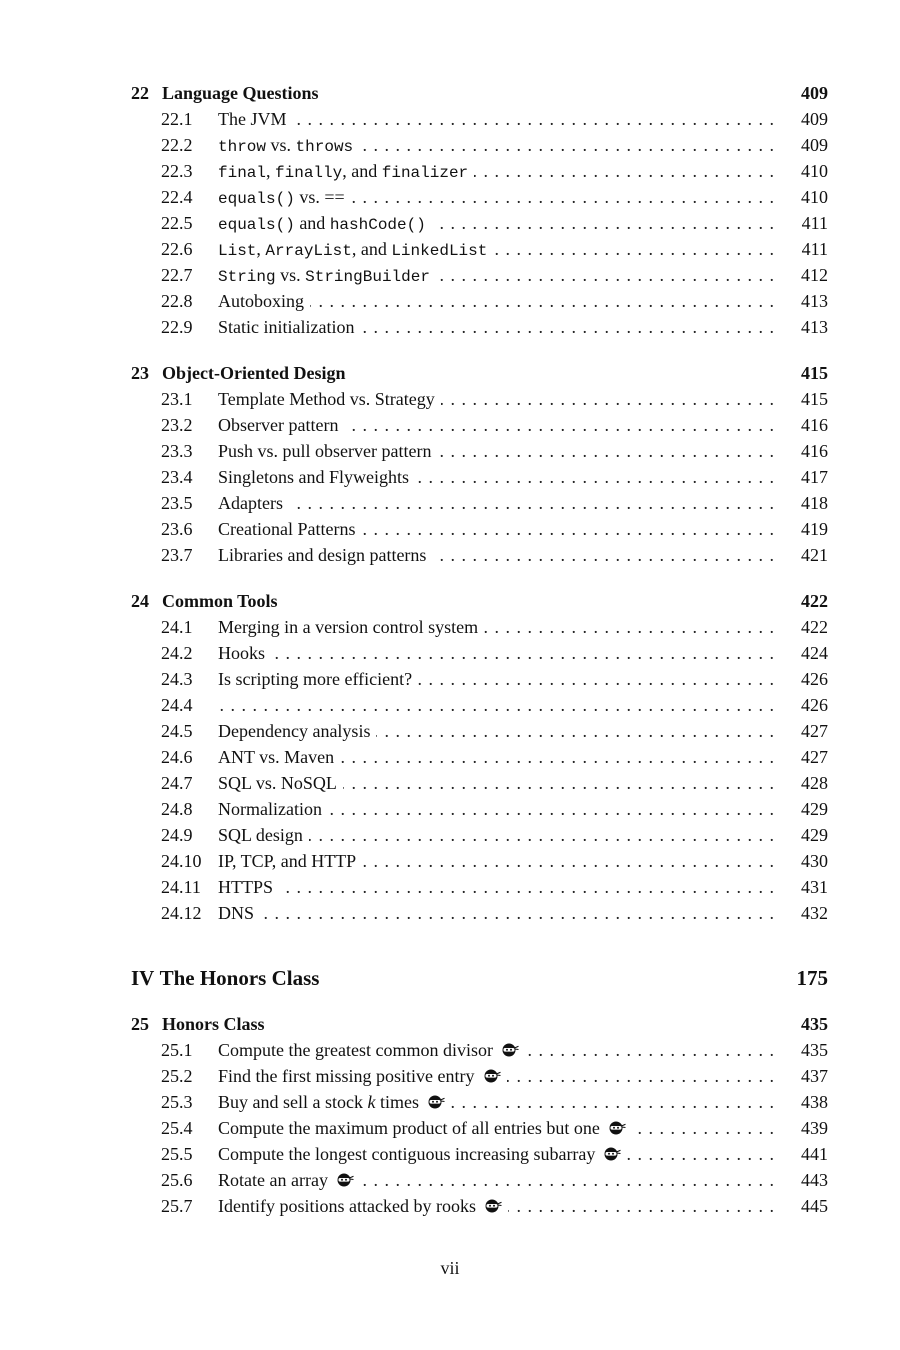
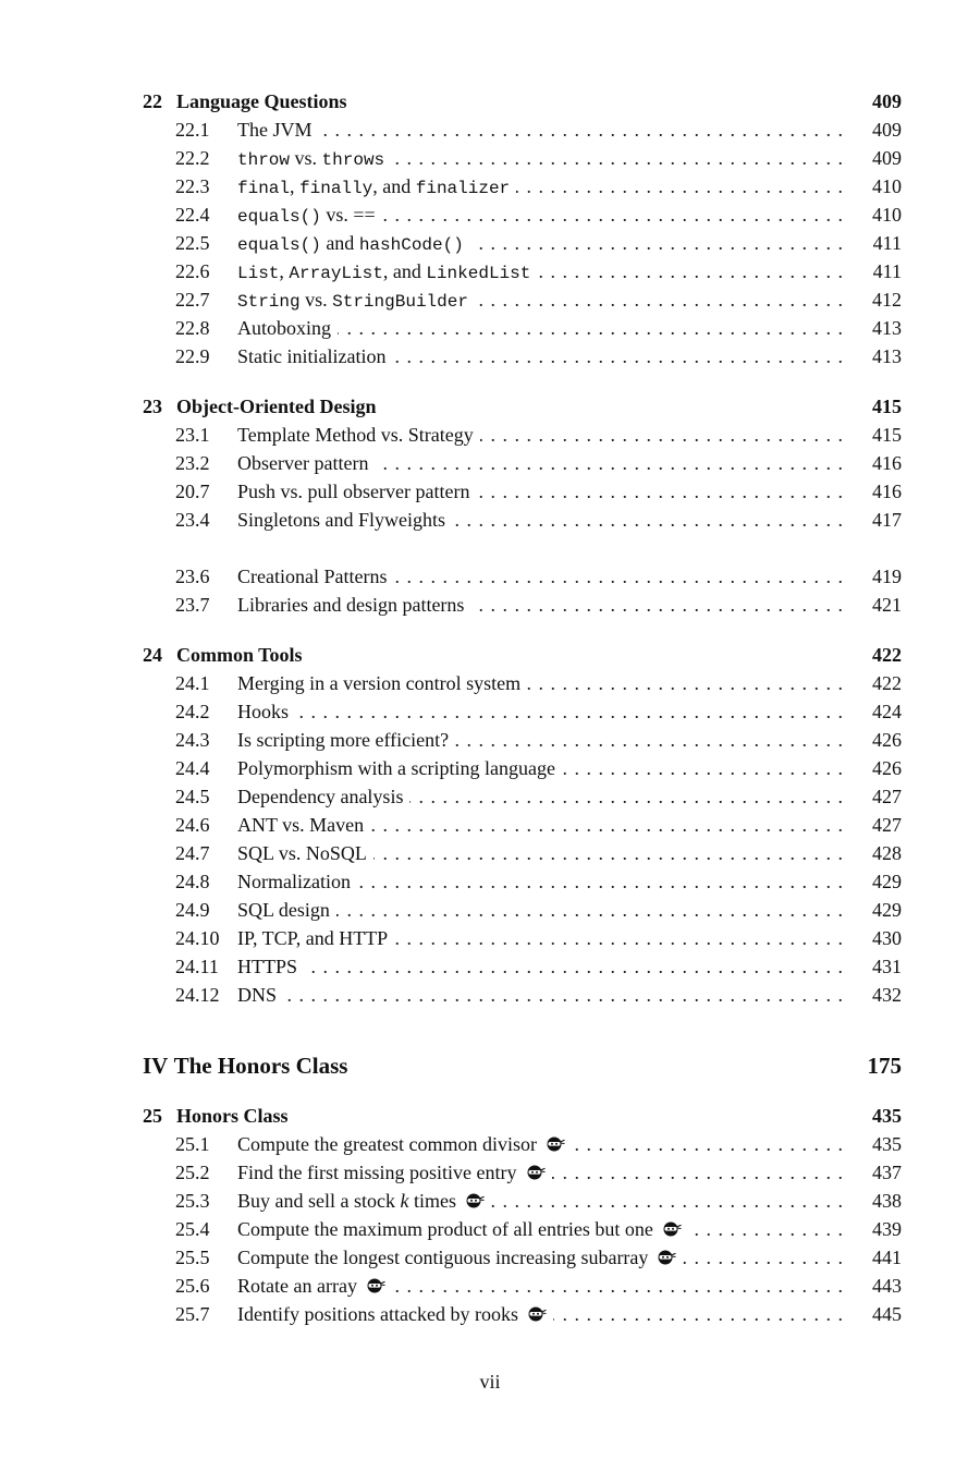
  22
  Language Questions
  409
  22.1
  The JVM
  409
  22.2
  throw vs. throws
  409
  22.3
  final, finally, and finalizer
  410
  22.4
  equals() vs. ==
  410
  22.5
  equals() and hashCode()
  411
  22.6
  List, ArrayList, and LinkedList
  411
  22.7
  String vs. StringBuilder
  412
  22.8
  Autoboxing
  413
  22.9
  Static initialization
  413
  23
  Object-Oriented Design
  415
  23.1
  Template Method vs. Strategy
  415
  23.2
  Observer pattern
  416
- 23.3
+ 20.7
  Push vs. pull observer pattern
  416
  23.4
  Singletons and Flyweights
  417
- 23.5
- Adapters
- 418
  23.6
  Creational Patterns
  419
  23.7
  Libraries and design patterns
  421
  24
  Common Tools
  422
  24.1
  Merging in a version control system
  422
  24.2
  Hooks
  424
  24.3
  Is scripting more efficient?
  426
  24.4
+ Polymorphism with a scripting language
  426
  24.5
  Dependency analysis
  427
  24.6
  ANT vs. Maven
  427
  24.7
  SQL vs. NoSQL
  428
  24.8
  Normalization
  429
  24.9
  SQL design
  429
  24.10
  IP, TCP, and HTTP
  430
  24.11
  HTTPS
  431
  24.12
  DNS
  432
  IV
  The Honors Class
  175
  25
  Honors Class
  435
  25.1
  Compute the greatest common divisor
  435
  25.2
  Find the first missing positive entry
  437
  25.3
  Buy and sell a stock k times
  438
  25.4
  Compute the maximum product of all entries but one
  439
  25.5
  Compute the longest contiguous increasing subarray
  441
  25.6
  Rotate an array
  443
  25.7
  Identify positions attacked by rooks
  445
  vii
